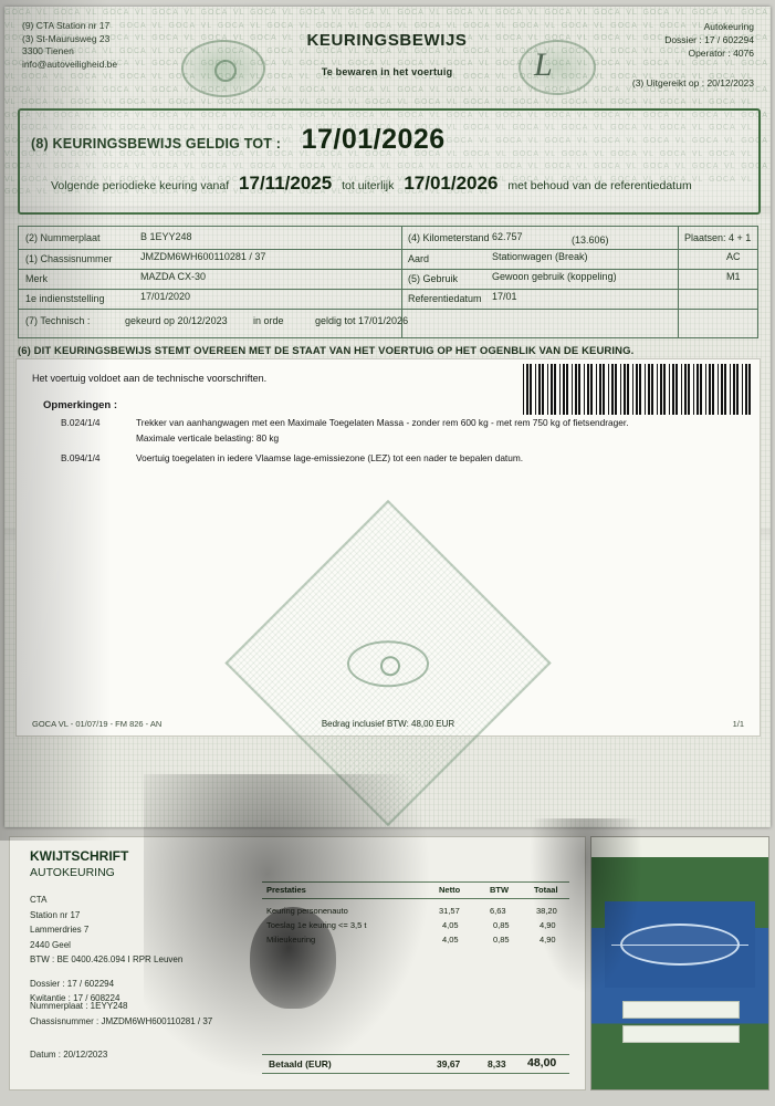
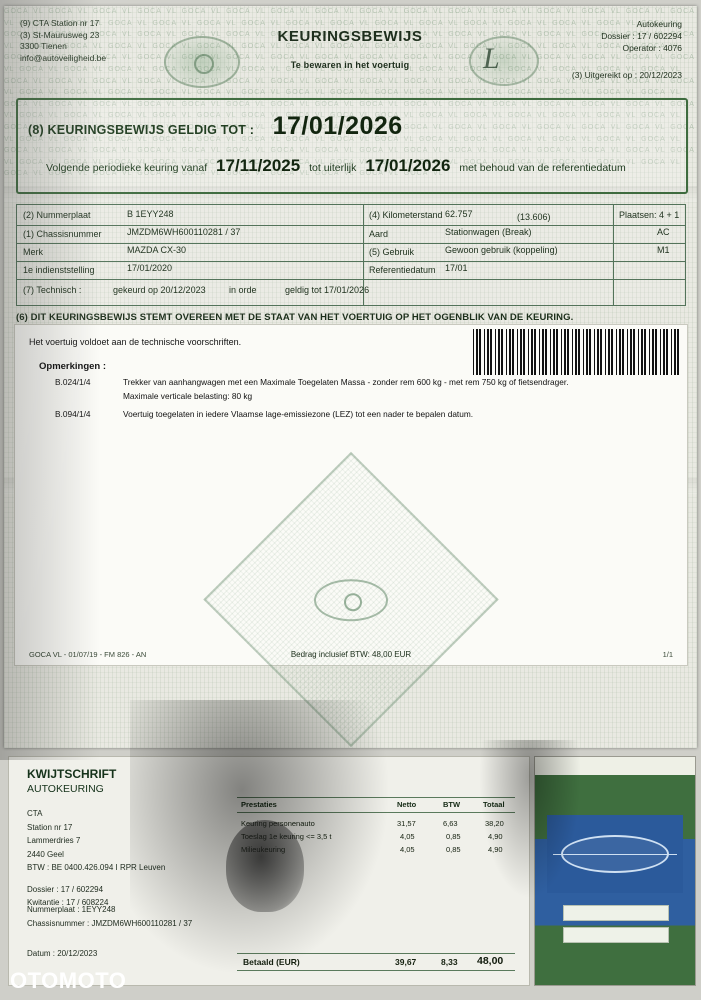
+ OTOMOTO
